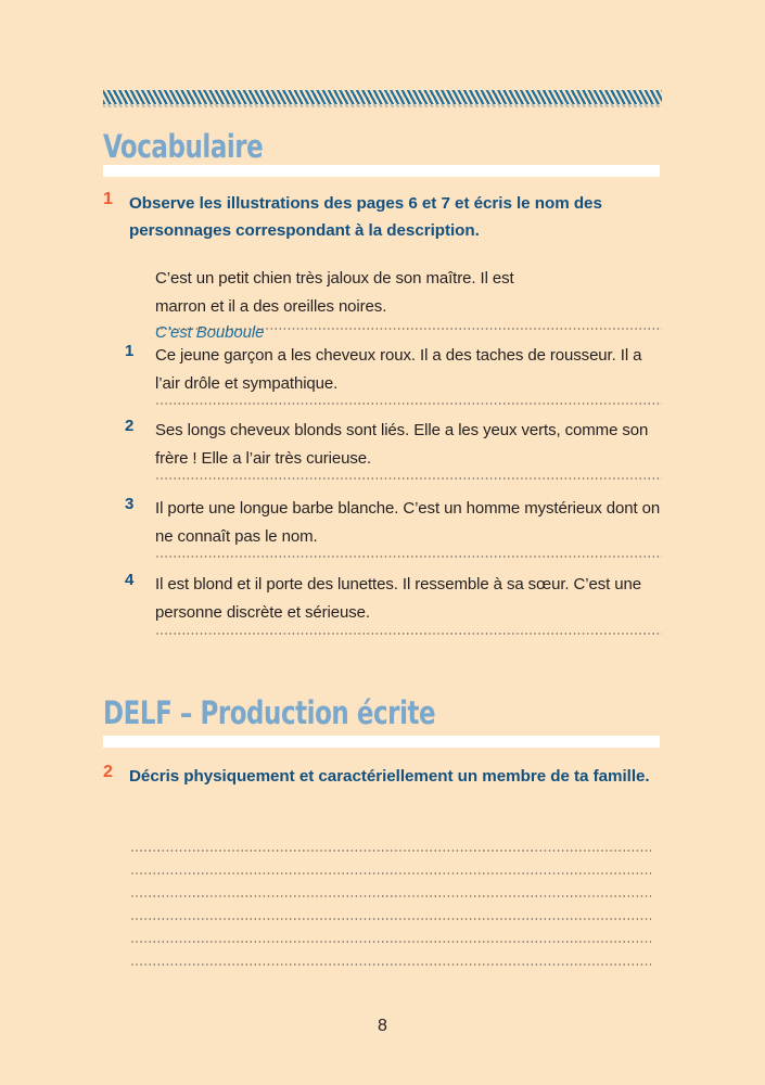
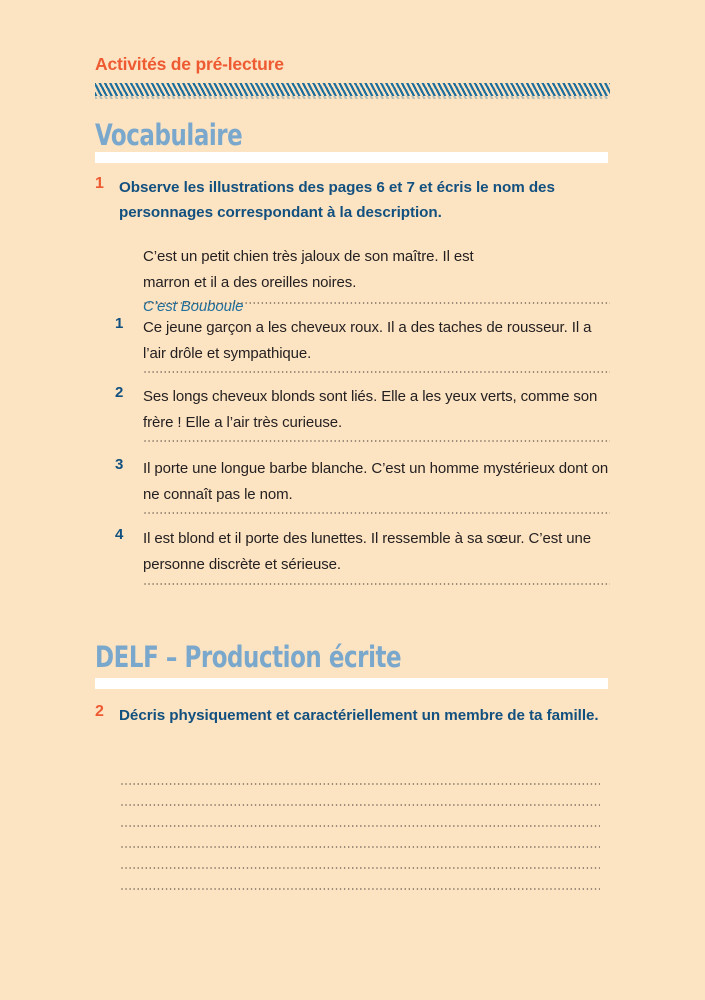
+ Activités de pré-lecture
  Vocabulaire
  1
  Observe les illustrations des pages 6 et 7 et écris le nom des personnages correspondant à la description.
  C’est un petit chien très jaloux de son maître. Il est
  marron et il a des oreilles noires.
  C’est Bouboule
  1
  Ce jeune garçon a les cheveux roux. Il a des taches de rousseur. Il a l’air drôle et sympathique.
  2
  Ses longs cheveux blonds sont liés. Elle a les yeux verts, comme son frère ! Elle a l’air très curieuse.
  3
  Il porte une longue barbe blanche. C’est un homme mystérieux dont on ne connaît pas le nom.
  4
  Il est blond et il porte des lunettes. Il ressemble à sa sœur. C’est une personne discrète et sérieuse.
  DELF – Production écrite
  2
  Décris physiquement et caractériellement un membre de ta famille.
- 8
